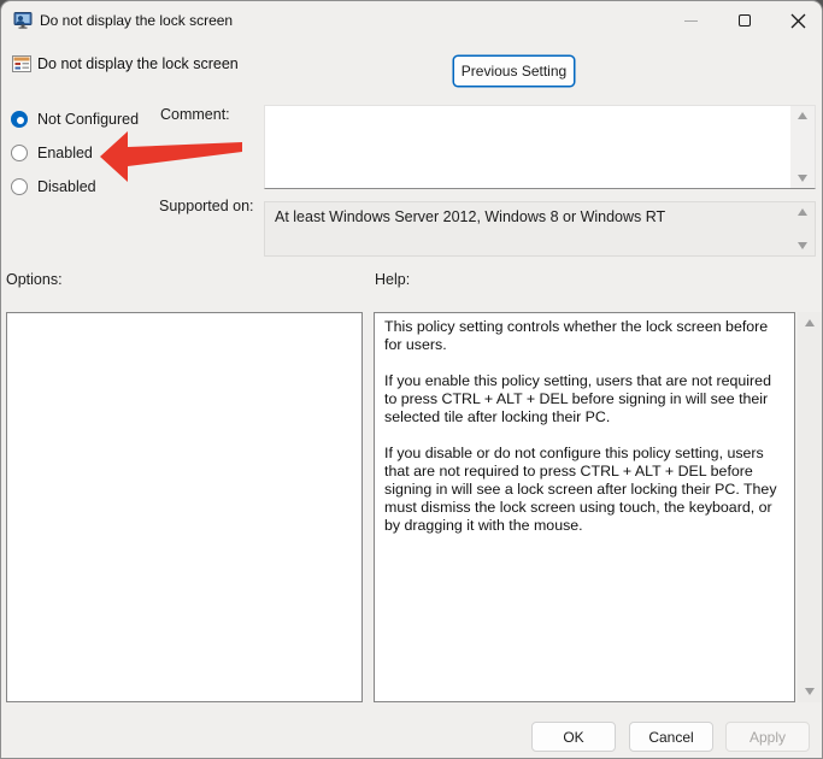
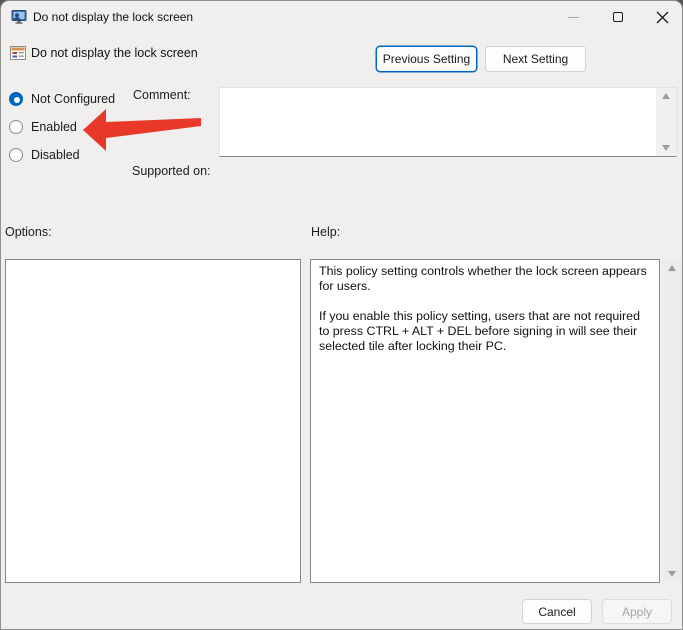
  Do not display the lock screen
  Do not display the lock screen
  Previous Setting
+ Next Setting
  Not Configured
  Enabled
  Disabled
  Comment:
  Supported on:
- At least Windows Server 2012, Windows 8 or Windows RT
  Options:
  Help:
- This policy setting controls whether the lock screen before for users.
+ This policy setting controls whether the lock screen appears for users.
  If you enable this policy setting, users that are not required to press CTRL + ALT + DEL before signing in will see their selected tile after locking their PC.
- If you disable or do not configure this policy setting, users that are not required to press CTRL + ALT + DEL before signing in will see a lock screen after locking their PC. They must dismiss the lock screen using touch, the keyboard, or by dragging it with the mouse.
- OK
  Cancel
  Apply
